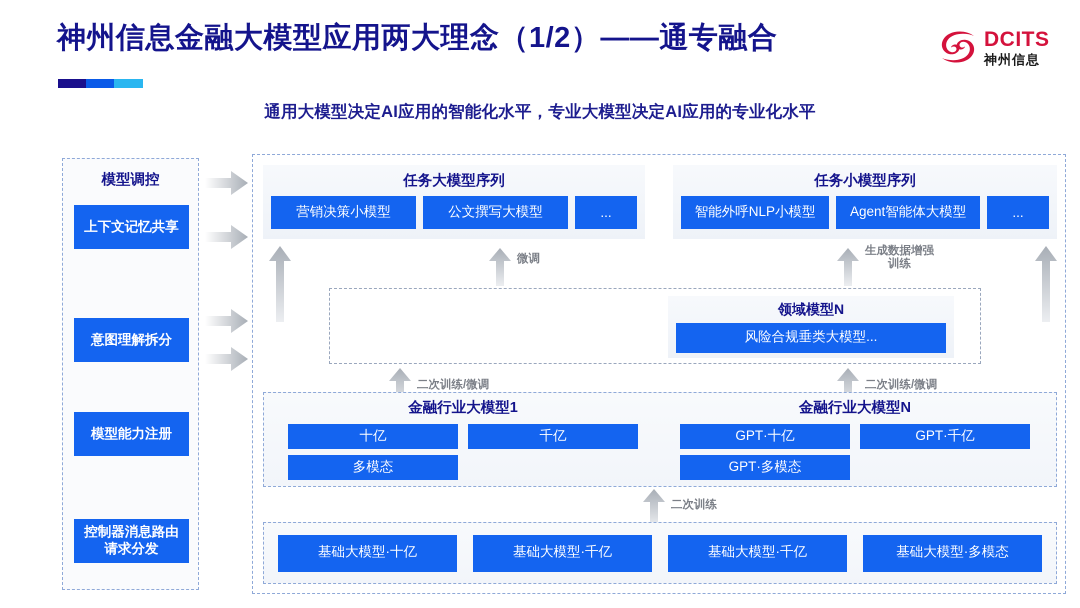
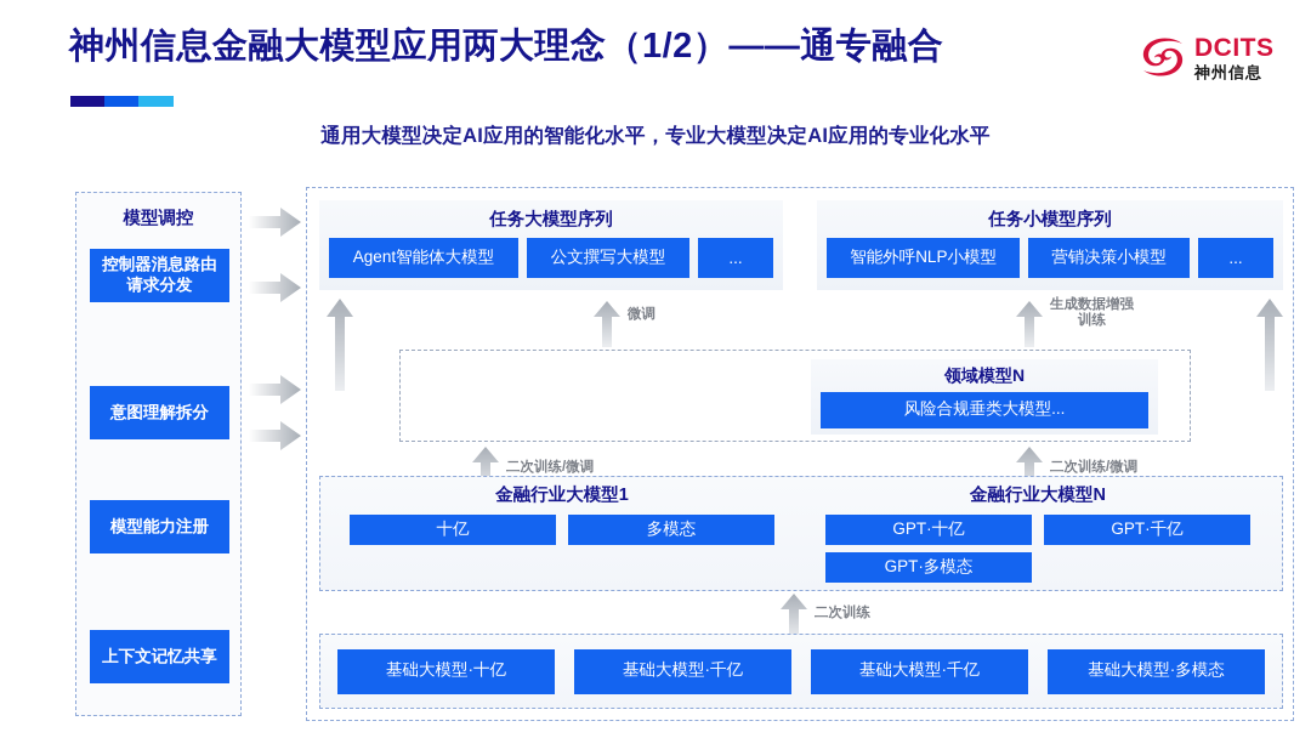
  神州信息金融大模型应用两大理念（1/2）——通专融合
  DCITS
  神州信息
  通用大模型决定AI应用的智能化水平，专业大模型决定AI应用的专业化水平
  模型调控
- 上下文记忆共享
+ 控制器消息路由请求分发
  意图理解拆分
  模型能力注册
- 控制器消息路由请求分发
+ 上下文记忆共享
  任务大模型序列
- 营销决策小模型
+ Agent智能体大模型
  公文撰写大模型
  ...
  任务小模型序列
  智能外呼NLP小模型
- Agent智能体大模型
+ 营销决策小模型
  ...
  微调
  生成数据增强
  训练
  领域模型N
  风险合规垂类大模型...
  二次训练/微调
  二次训练/微调
  金融行业大模型1
  十亿
- 千亿
  多模态
  金融行业大模型N
  GPT·十亿
  GPT·千亿
  GPT·多模态
  二次训练
  基础大模型·十亿
  基础大模型·千亿
  基础大模型·千亿
  基础大模型·多模态
